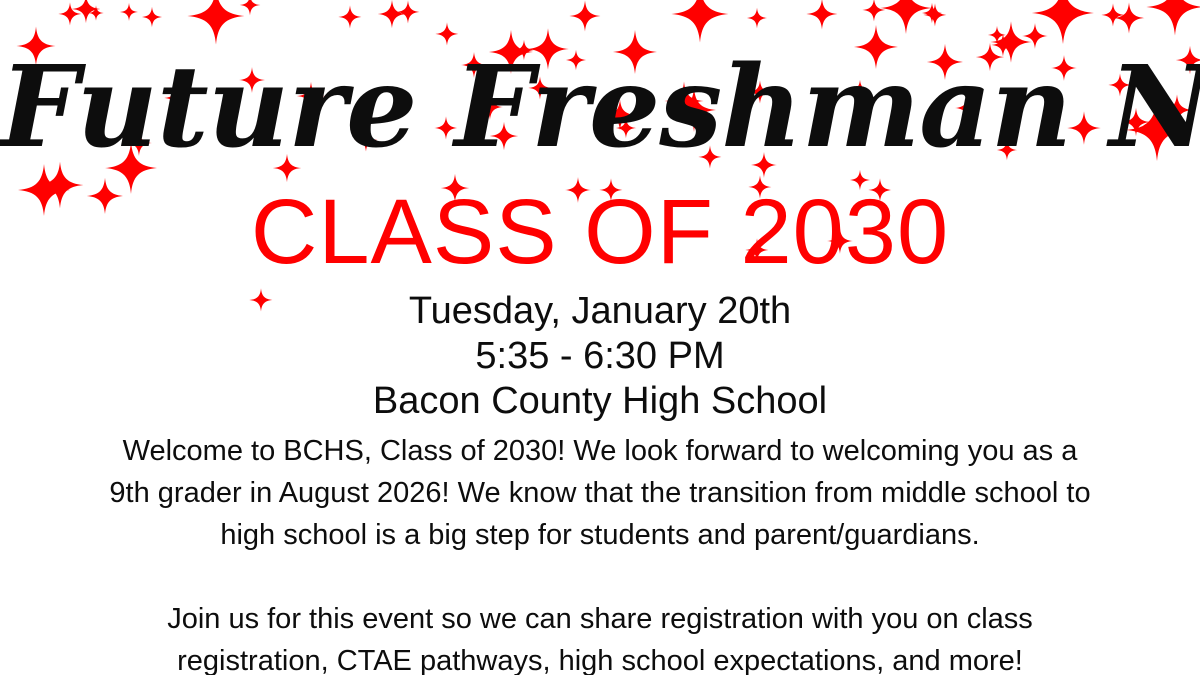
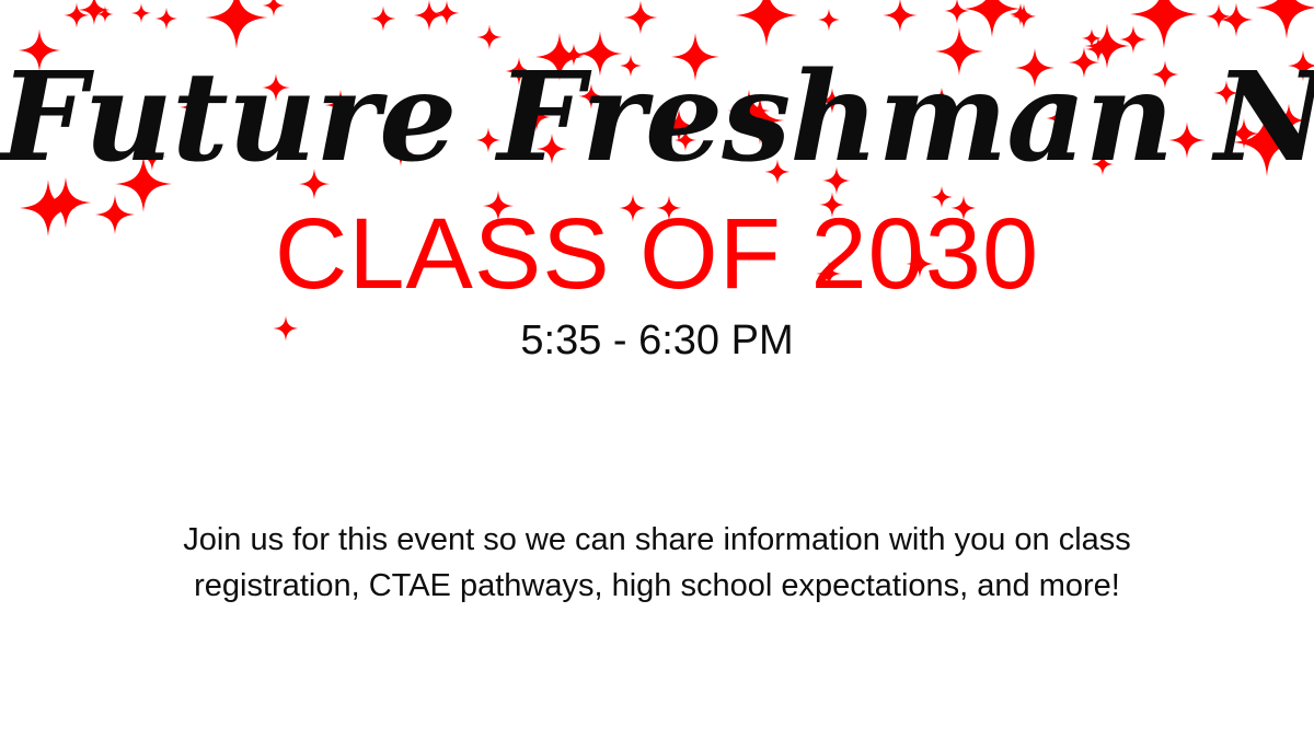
  Future Freshman N
  CLASS OF 2030
- Tuesday, January 20th
  5:35 - 6:30 PM
- Bacon County High School
- Welcome to BCHS, Class of 2030! We look forward to welcoming you as a 9th grader in August 2026! We know that the transition from middle school to high school is a big step for students and parent/guardians.
- Join us for this event so we can share registration with you on class registration, CTAE pathways, high school expectations, and more!
+ Join us for this event so we can share information with you on class registration, CTAE pathways, high school expectations, and more!
